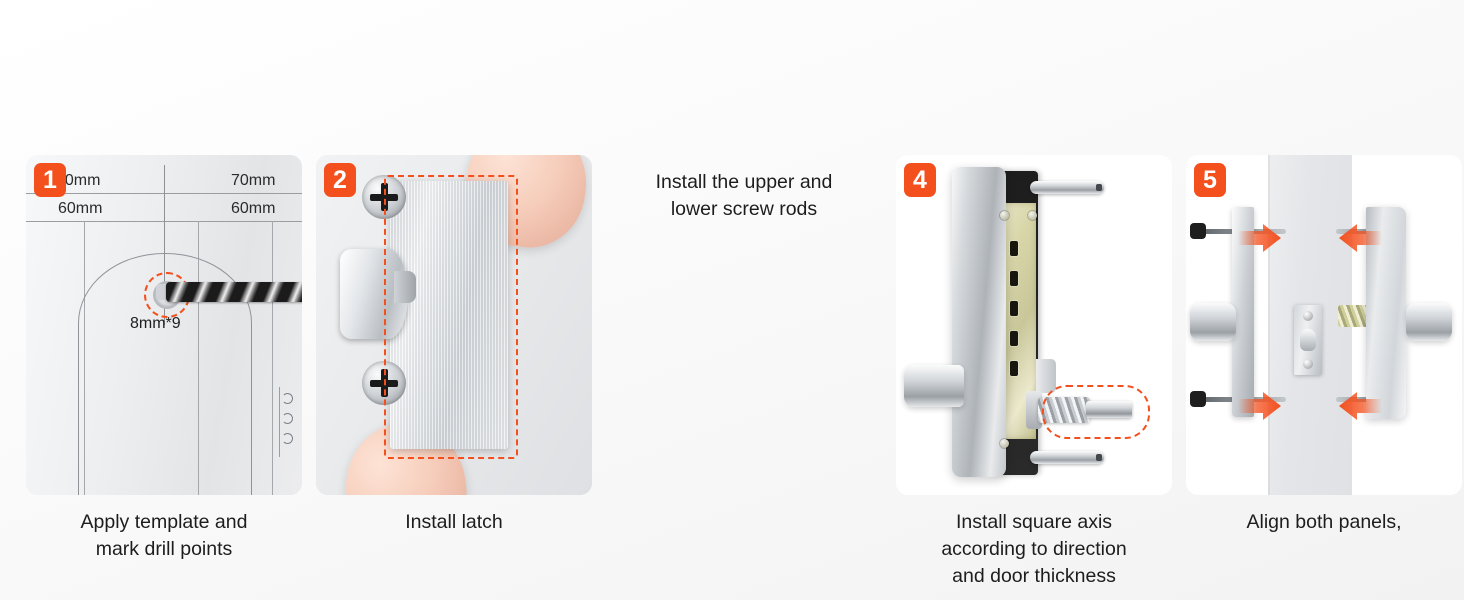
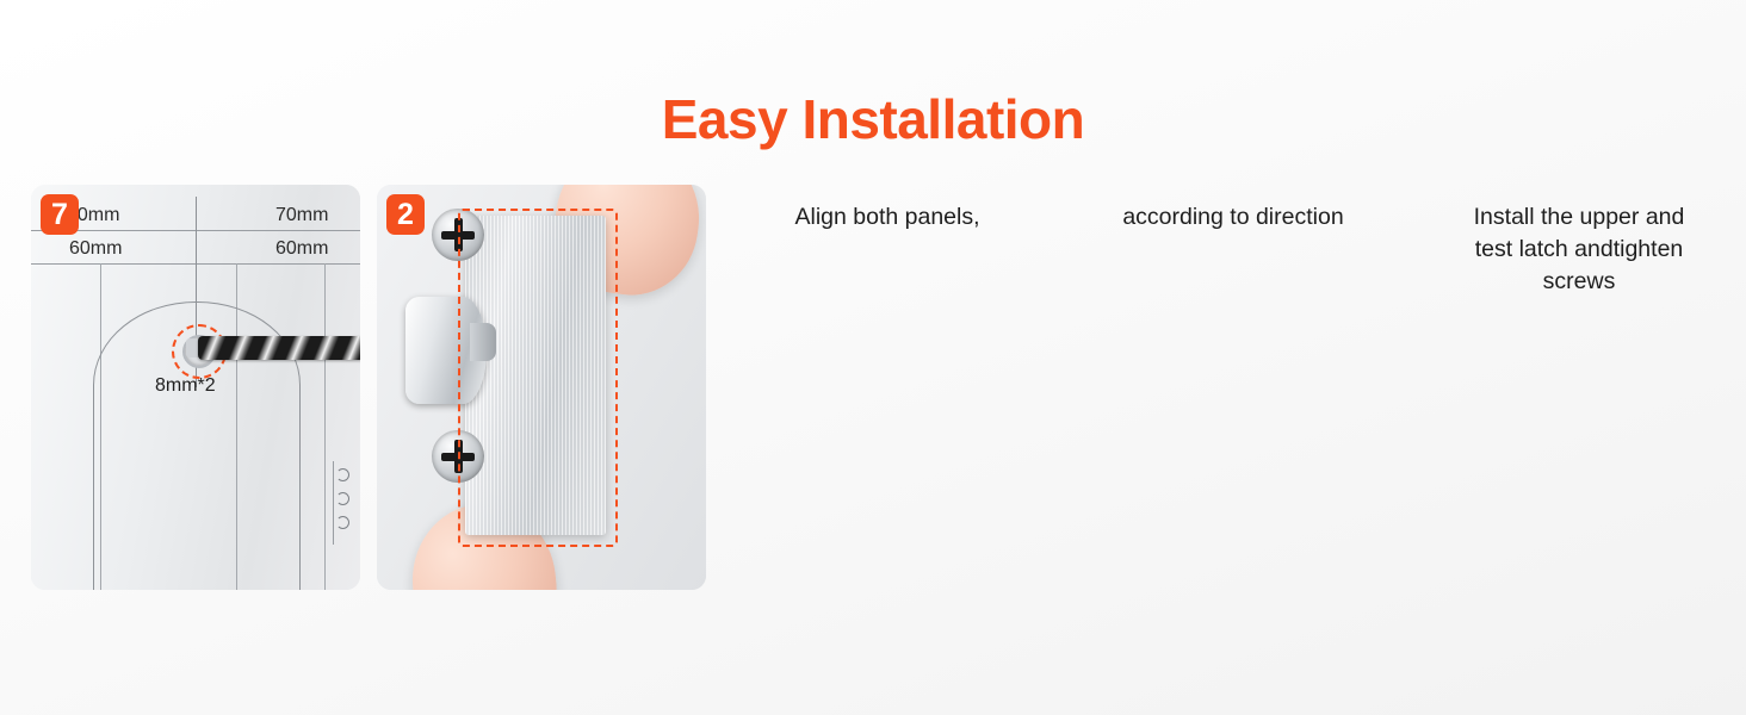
+ Easy Installation
  0mm
  70mm
  60mm
  60mm
- 8mm*9
+ 8mm*2
- 1
+ 7
- Apply template and
- mark drill points
  2
- Install latch
- Install the upper and
+ Align both panels,
- lower screw rods
- 4
- Install square axis
  according to direction
- and door thickness
- 5
- Align both panels,
+ Install the upper and
+ test latch andtighten
+ screws
